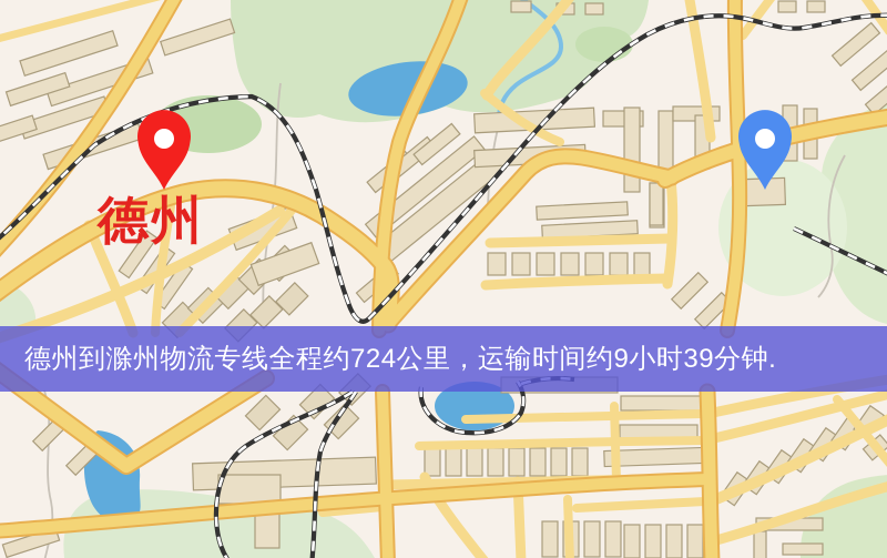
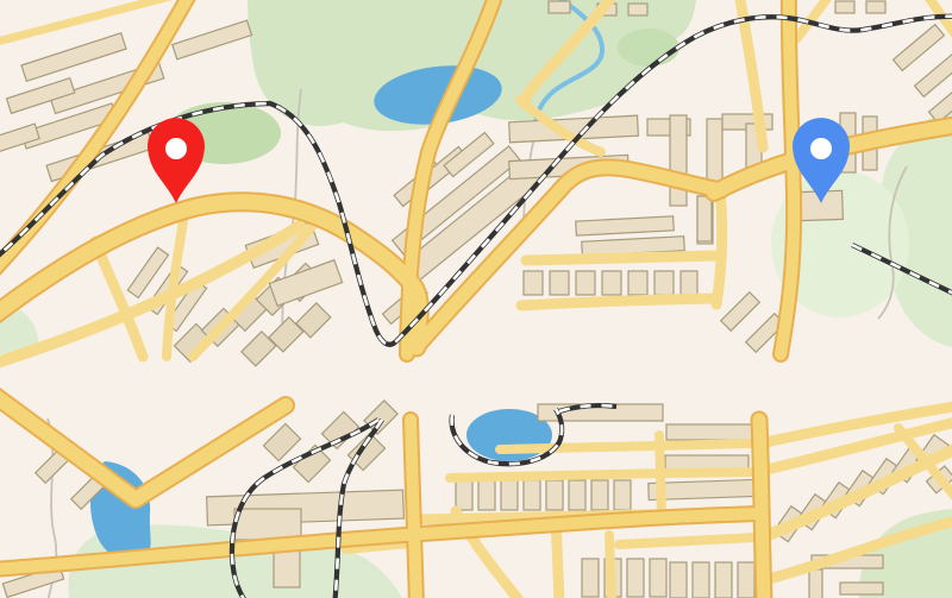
- 德州
- 德州到滁州物流专线全程约724公里，运输时间约9小时39分钟.
